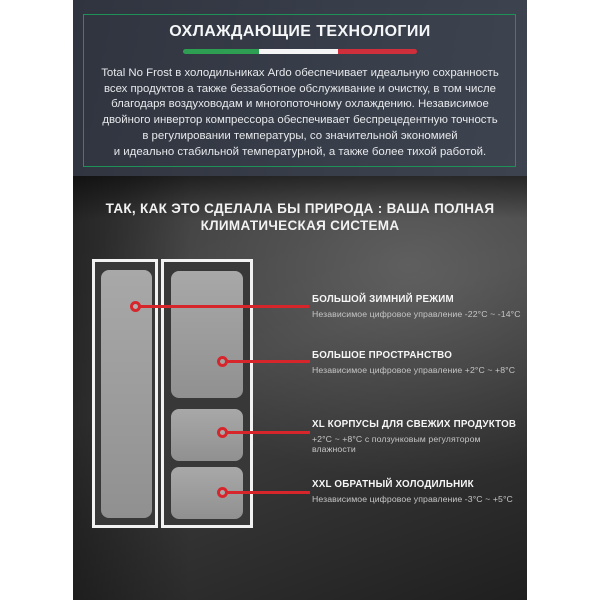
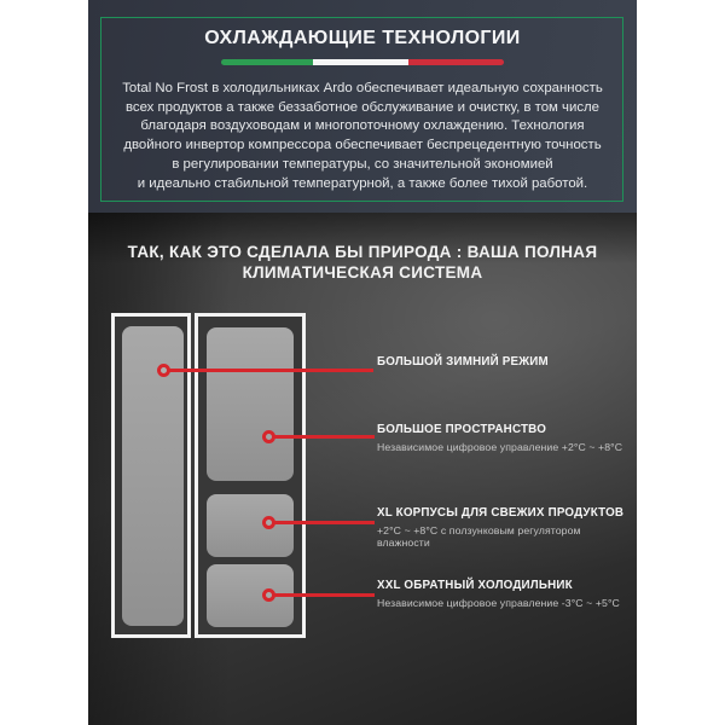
  ОХЛАЖДАЮЩИЕ ТЕХНОЛОГИИ
  Total No Frost в холодильниках Ardo обеспечивает идеальную сохранность
  всех продуктов а также беззаботное обслуживание и очистку, в том числе
- благодаря воздуховодам и многопоточному охлаждению. Независимое
+ благодаря воздуховодам и многопоточному охлаждению. Технология
  двойного инвертор компрессора обеспечивает беспрецедентную точность
  в регулировании температуры, со значительной экономией
  и идеально стабильной температурной, а также более тихой работой.
  ТАК, КАК ЭТО СДЕЛАЛА БЫ ПРИРОДА : ВАША ПОЛНАЯ
  КЛИМАТИЧЕСКАЯ СИСТЕМА
  БОЛЬШОЙ ЗИМНИЙ РЕЖИМ
- Независимое цифровое управление -22°C ~ -14°C
  БОЛЬШОЕ ПРОСТРАНСТВО
  Независимое цифровое управление +2°C ~ +8°C
  XL КОРПУСЫ ДЛЯ СВЕЖИХ ПРОДУКТОВ
  +2°C ~ +8°C с ползунковым регулятором влажности
  XXL ОБРАТНЫЙ ХОЛОДИЛЬНИК
  Независимое цифровое управление -3°C ~ +5°C
